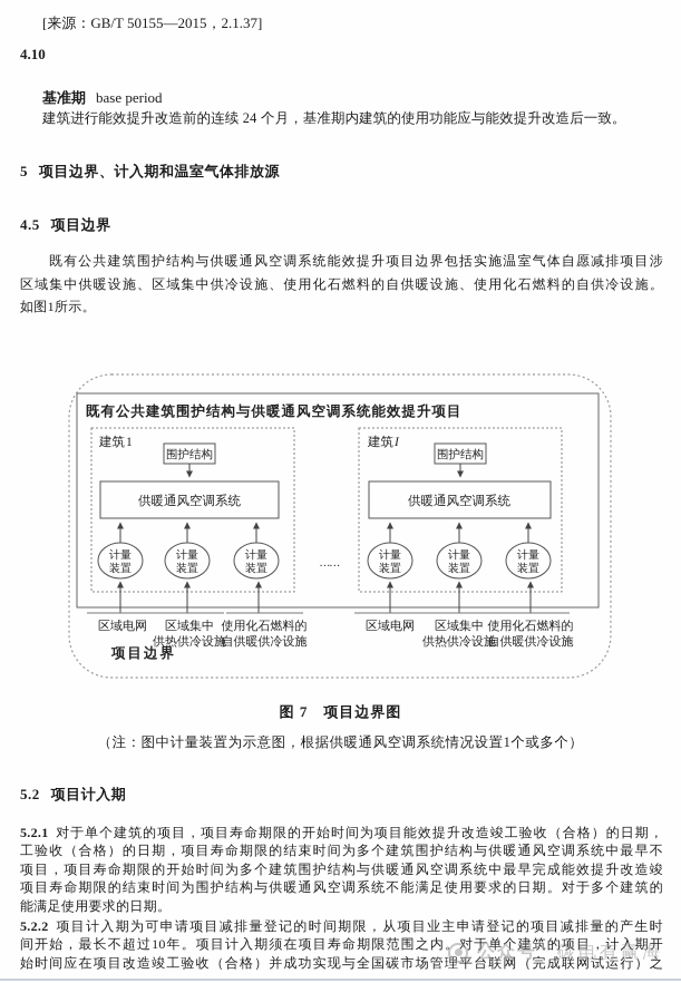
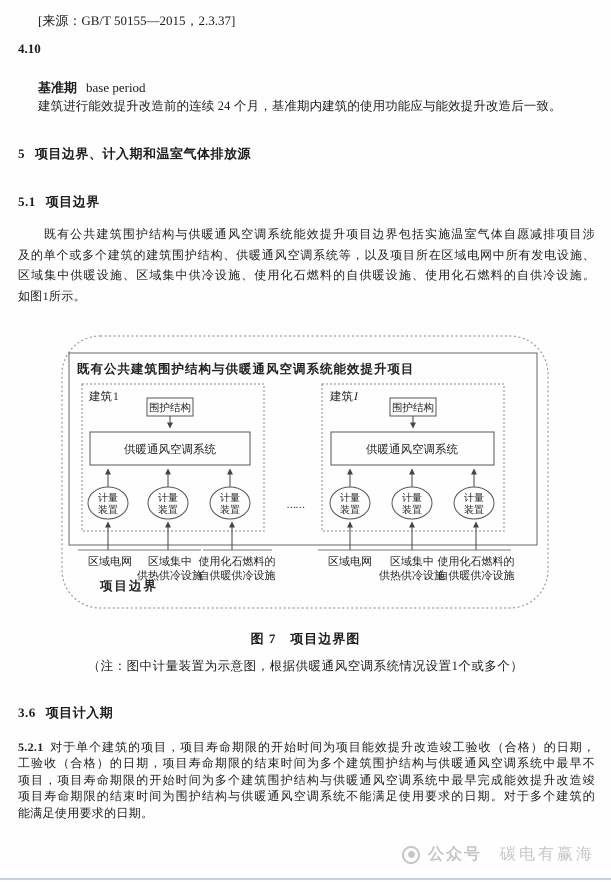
- [来源：GB/T 50155—2015，2.1.37]
+ [来源：GB/T 50155—2015，2.3.37]
  4.10
  基准期 base period
  建筑进行能效提升改造前的连续 24 个月，基准期内建筑的使用功能应与能效提升改造后一致。
  5 项目边界、计入期和温室气体排放源
- 4.5 项目边界
+ 5.1 项目边界
  既有公共建筑围护结构与供暖通风空调系统能效提升项目边界包括实施温室气体自愿减排项目涉
+ 及的单个或多个建筑的建筑围护结构、供暖通风空调系统等，以及项目所在区域电网中所有发电设施、
  区域集中供暖设施、区域集中供冷设施、使用化石燃料的自供暖设施、使用化石燃料的自供冷设施。
  如图1所示。
  既有公共建筑围护结构与供暖通风空调系统能效提升项目
  建筑
  1
  围护结构
  供暖通风空调系统
  计量
  装置
  计量
  装置
  计量
  装置
  ……
  建筑
  I
  围护结构
  供暖通风空调系统
  计量
  装置
  计量
  装置
  计量
  装置
  区域电网
  区域集中
  供热供冷设施
  使用化石燃料的
  自供暖供冷设施
  区域电网
  区域集中
  供热供冷设施
  使用化石燃料的
  自供暖供冷设施
  项目边界
  图 7 项目边界图
  （注：图中计量装置为示意图，根据供暖通风空调系统情况设置1个或多个）
- 5.2 项目计入期
+ 3.6 项目计入期
  5.2.1 对于单个建筑的项目，项目寿命期限的开始时间为项目能效提升改造竣工验收（合格）的日期，
  工验收（合格）的日期，项目寿命期限的结束时间为多个建筑围护结构与供暖通风空调系统中最早不
  项目，项目寿命期限的开始时间为多个建筑围护结构与供暖通风空调系统中最早完成能效提升改造竣
  项目寿命期限的结束时间为围护结构与供暖通风空调系统不能满足使用要求的日期。对于多个建筑的
  能满足使用要求的日期。
- 5.2.2 项目计入期为可申请项目减排量登记的时间期限，从项目业主申请登记的项目减排量的产生时
- 间开始，最长不超过10年。项目计入期须在项目寿命期限范围之内。对于单个建筑的项目，计入期开
- 始时间应在项目改造竣工验收（合格）并成功实现与全国碳市场管理平台联网（完成联网试运行）之
  公众号
  碳电有赢海
